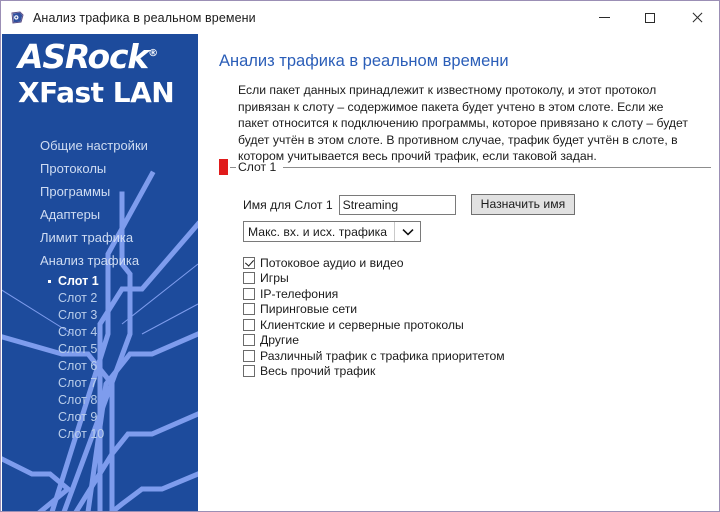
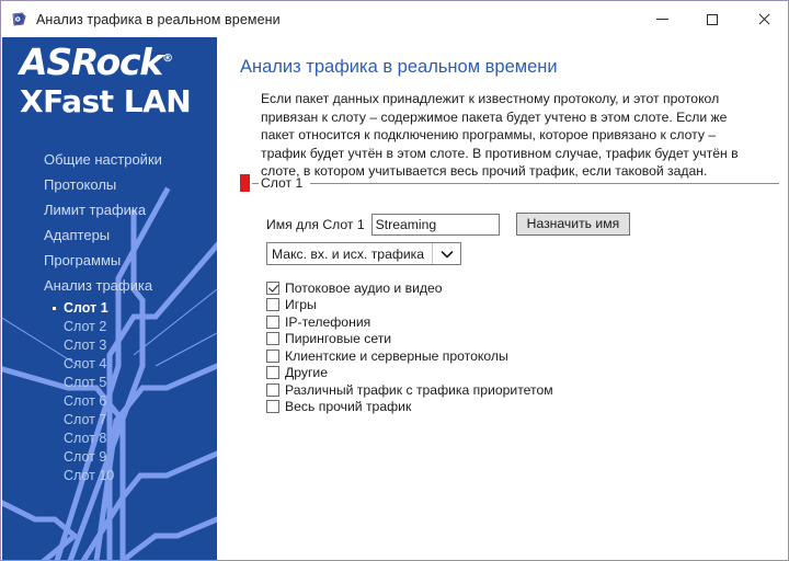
  Анализ трафика в реальном времени
  ASRock®
  XFast LAN
  Общие настройки
  Протоколы
- Программы
+ Лимит трафика
  Адаптеры
- Лимит трафика
+ Программы
  Анализ трафика
  Слот 1
  Слот 2
  Слот 3
  Слот 4
  Слот 5
  Слот 6
  Слот 7
  Слот 8
  Слот 9
  Слот 10
  Анализ трафика в реальном времени
- Если пакет данных принадлежит к известному протоколу, и этот протокол привязан к слоту – содержимое пакета будет учтено в этом слоте. Если же пакет относится к подключению программы, которое привязано к слоту – будет будет учтён в этом слоте. В противном случае, трафик будет учтён в слоте, в котором учитывается весь прочий трафик, если таковой задан.
+ Если пакет данных принадлежит к известному протоколу, и этот протокол привязан к слоту – содержимое пакета будет учтено в этом слоте. Если же пакет относится к подключению программы, которое привязано к слоту – трафик будет учтён в этом слоте. В противном случае, трафик будет учтён в слоте, в котором учитывается весь прочий трафик, если таковой задан.
  Слот 1
  Имя для Слот 1
  Streaming
  Назначить имя
  Макс. вх. и исх. трафика
  Потоковое аудио и видео
  Игры
  IP-телефония
  Пиринговые сети
  Клиентские и серверные протоколы
  Другие
  Различный трафик с трафика приоритетом
  Весь прочий трафик
